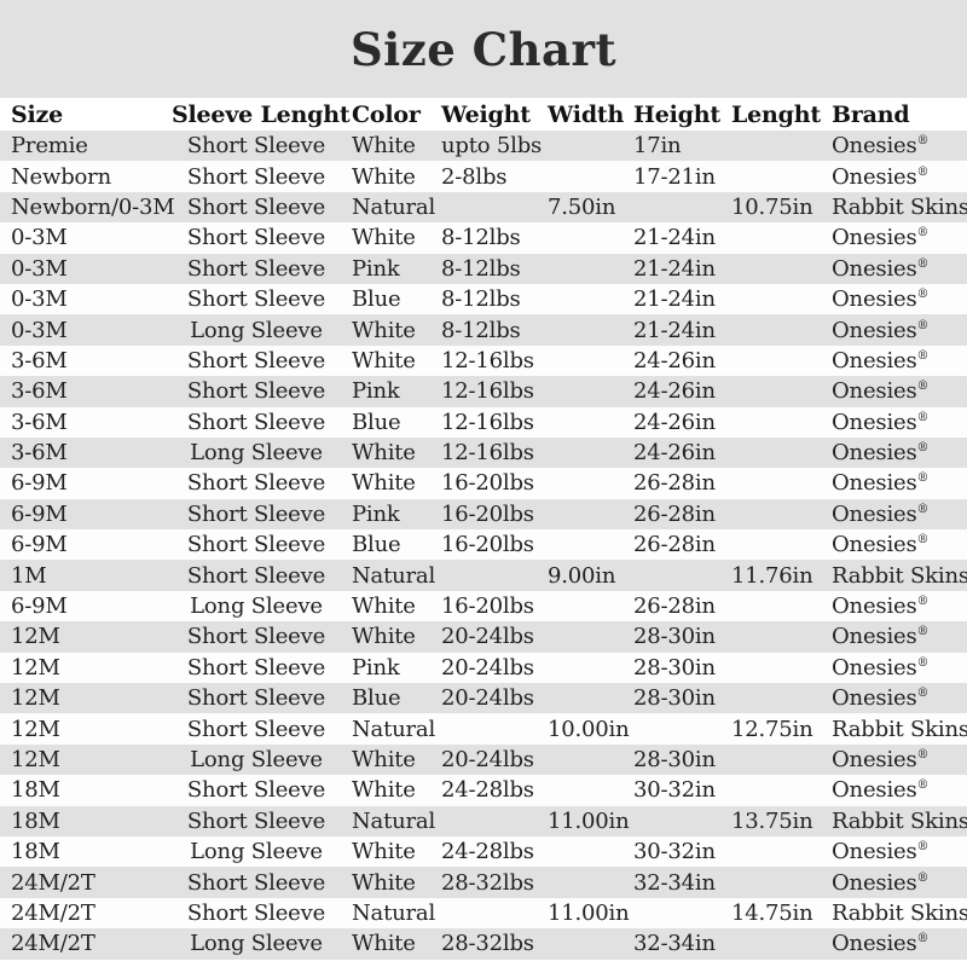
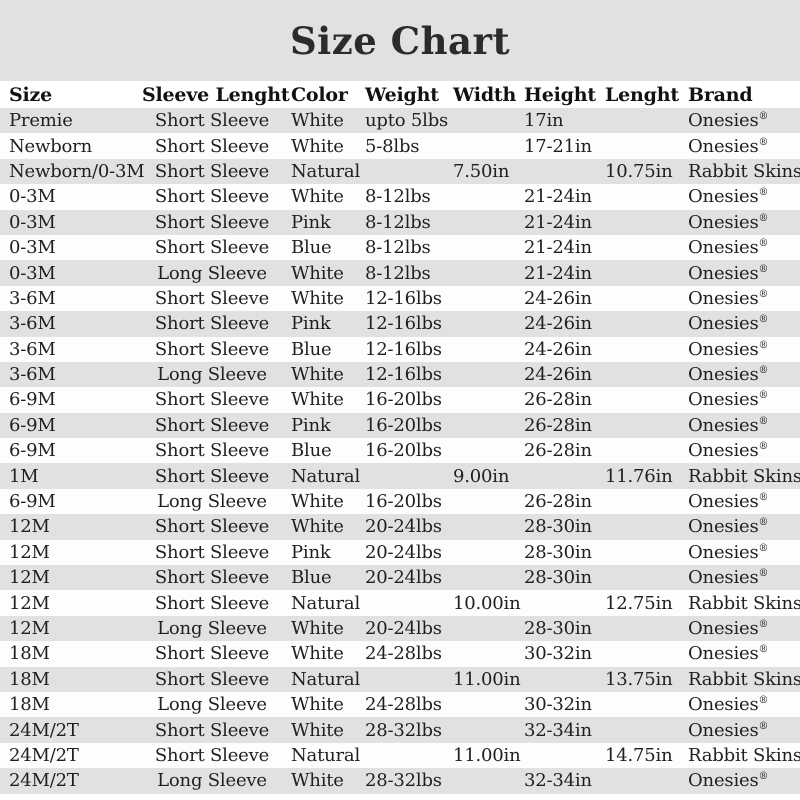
  Size Chart
  Size	Sleeve Lenght	Color	Weight	Width	Height	Lenght	Brand
  Premie	Short Sleeve	White	upto 5lbs		17in		Onesies®
- Newborn	Short Sleeve	White	2-8lbs		17-21in		Onesies®
+ Newborn	Short Sleeve	White	5-8lbs		17-21in		Onesies®
  Newborn/0-3M	Short Sleeve	Natural		7.50in		10.75in	Rabbit Skins
  0-3M	Short Sleeve	White	8-12lbs		21-24in		Onesies®
  0-3M	Short Sleeve	Pink	8-12lbs		21-24in		Onesies®
  0-3M	Short Sleeve	Blue	8-12lbs		21-24in		Onesies®
  0-3M	Long Sleeve	White	8-12lbs		21-24in		Onesies®
  3-6M	Short Sleeve	White	12-16lbs		24-26in		Onesies®
  3-6M	Short Sleeve	Pink	12-16lbs		24-26in		Onesies®
  3-6M	Short Sleeve	Blue	12-16lbs		24-26in		Onesies®
  3-6M	Long Sleeve	White	12-16lbs		24-26in		Onesies®
  6-9M	Short Sleeve	White	16-20lbs		26-28in		Onesies®
  6-9M	Short Sleeve	Pink	16-20lbs		26-28in		Onesies®
  6-9M	Short Sleeve	Blue	16-20lbs		26-28in		Onesies®
  1M	Short Sleeve	Natural		9.00in		11.76in	Rabbit Skins
  6-9M	Long Sleeve	White	16-20lbs		26-28in		Onesies®
  12M	Short Sleeve	White	20-24lbs		28-30in		Onesies®
  12M	Short Sleeve	Pink	20-24lbs		28-30in		Onesies®
  12M	Short Sleeve	Blue	20-24lbs		28-30in		Onesies®
  12M	Short Sleeve	Natural		10.00in		12.75in	Rabbit Skins
  12M	Long Sleeve	White	20-24lbs		28-30in		Onesies®
  18M	Short Sleeve	White	24-28lbs		30-32in		Onesies®
  18M	Short Sleeve	Natural		11.00in		13.75in	Rabbit Skins
  18M	Long Sleeve	White	24-28lbs		30-32in		Onesies®
  24M/2T	Short Sleeve	White	28-32lbs		32-34in		Onesies®
  24M/2T	Short Sleeve	Natural		11.00in		14.75in	Rabbit Skins
  24M/2T	Long Sleeve	White	28-32lbs		32-34in		Onesies®
